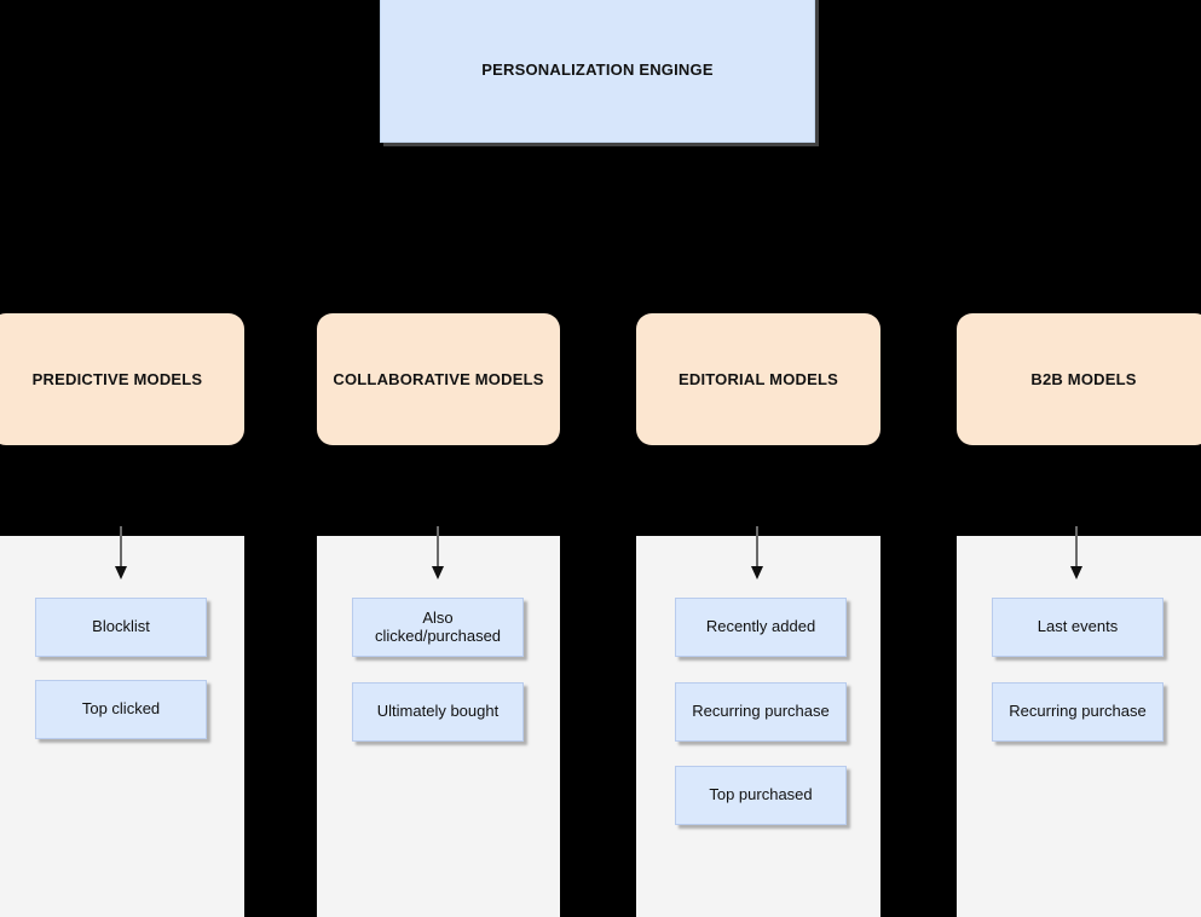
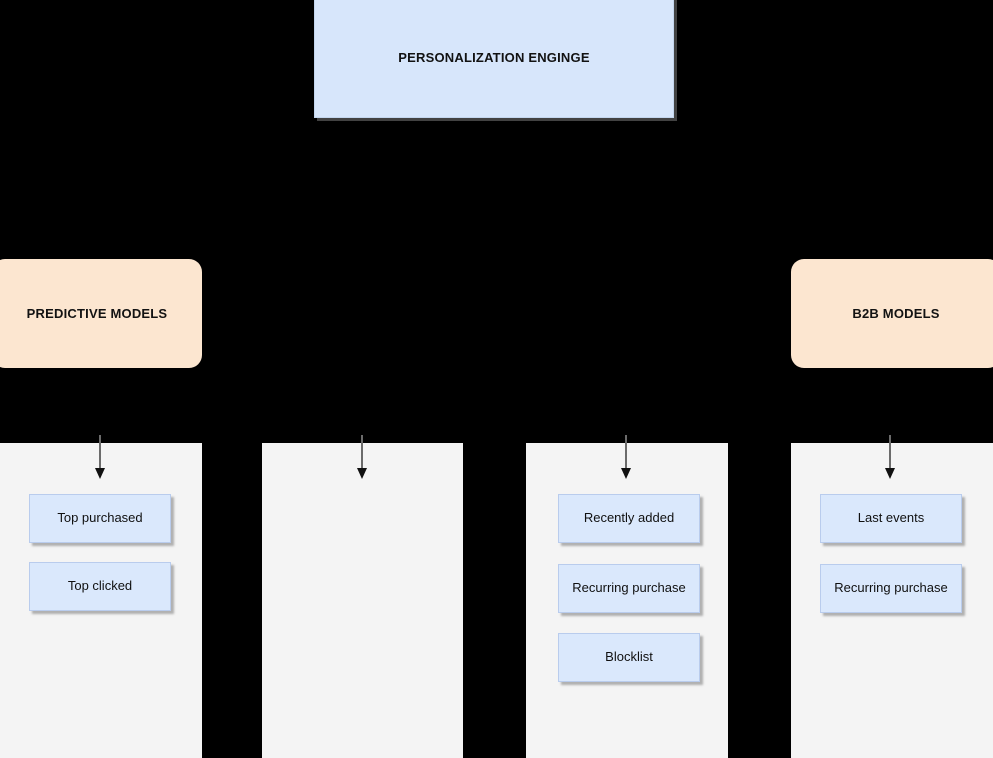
  PERSONALIZATION ENGINGE
  PREDICTIVE MODELS
- Blocklist
+ Top purchased
  Top clicked
- COLLABORATIVE MODELS
- Also clicked/purchased
- Ultimately bought
- EDITORIAL MODELS
  Recently added
  Recurring purchase
- Top purchased
+ Blocklist
  B2B MODELS
  Last events
  Recurring purchase
